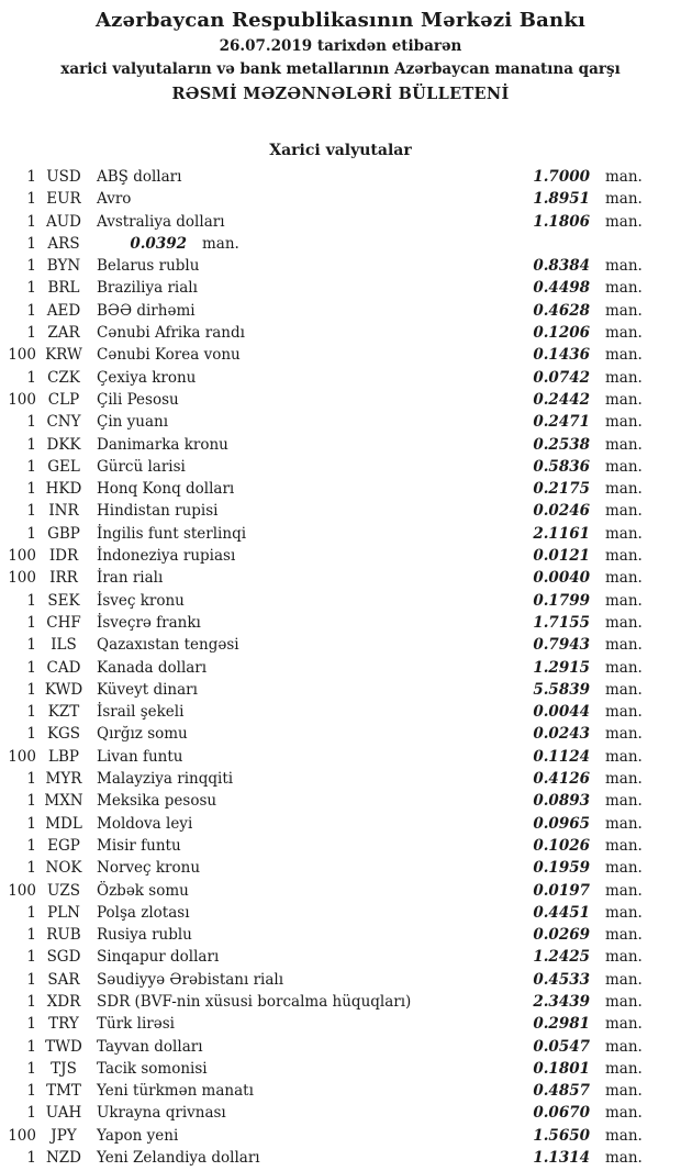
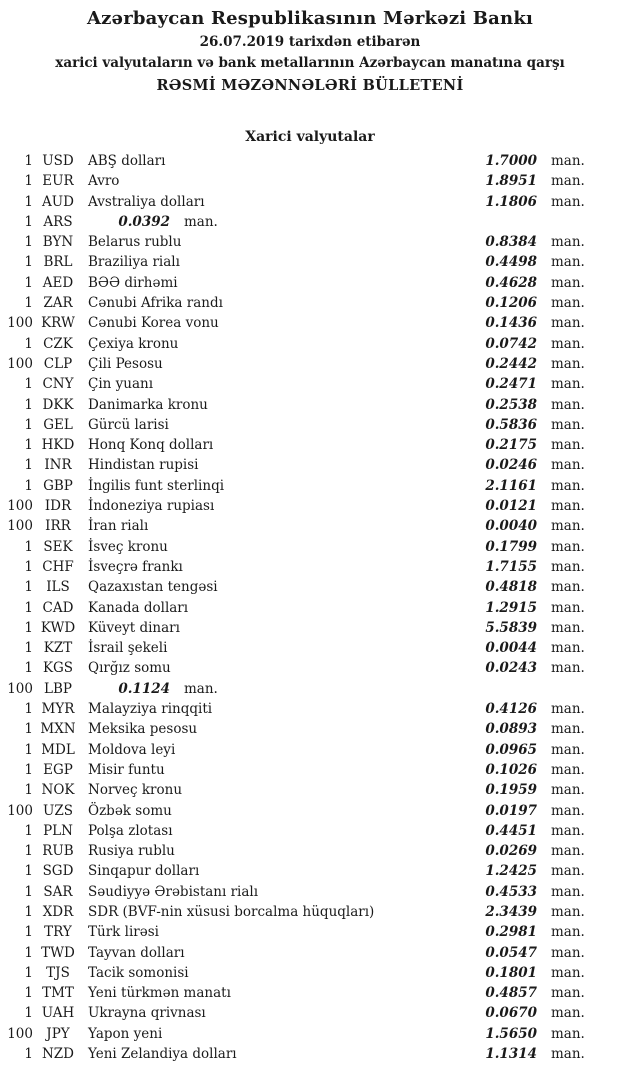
  Azərbaycan Respublikasının Mərkəzi Bankı
  26.07.2019 tarixdən etibarən
  xarici valyutaların və bank metallarının Azərbaycan manatına qarşı
  RƏSMİ MƏZƏNNƏLƏRİ BÜLLETENİ
  Xarici valyutalar
  1
  USD
  ABŞ dolları
  1.7000
  man.
  1
  EUR
  Avro
  1.8951
  man.
  1
  AUD
  Avstraliya dolları
  1.1806
  man.
  1
  ARS
  0.0392
  man.
  1
  BYN
  Belarus rublu
  0.8384
  man.
  1
  BRL
  Braziliya rialı
  0.4498
  man.
  1
  AED
  BƏƏ dirhəmi
  0.4628
  man.
  1
  ZAR
  Cənubi Afrika randı
  0.1206
  man.
  100
  KRW
  Cənubi Korea vonu
  0.1436
  man.
  1
  CZK
  Çexiya kronu
  0.0742
  man.
  100
  CLP
  Çili Pesosu
  0.2442
  man.
  1
  CNY
  Çin yuanı
  0.2471
  man.
  1
  DKK
  Danimarka kronu
  0.2538
  man.
  1
  GEL
  Gürcü larisi
  0.5836
  man.
  1
  HKD
  Honq Konq dolları
  0.2175
  man.
  1
  INR
  Hindistan rupisi
  0.0246
  man.
  1
  GBP
  İngilis funt sterlinqi
  2.1161
  man.
  100
  IDR
  İndoneziya rupiası
  0.0121
  man.
  100
  IRR
  İran rialı
  0.0040
  man.
  1
  SEK
  İsveç kronu
  0.1799
  man.
  1
  CHF
  İsveçrə frankı
  1.7155
  man.
  1
  ILS
  Qazaxıstan tengəsi
- 0.7943
+ 0.4818
  man.
  1
  CAD
  Kanada dolları
  1.2915
  man.
  1
  KWD
  Küveyt dinarı
  5.5839
  man.
  1
  KZT
  İsrail şekeli
  0.0044
  man.
  1
  KGS
  Qırğız somu
  0.0243
  man.
  100
  LBP
- Livan funtu
  0.1124
  man.
  1
  MYR
  Malayziya rinqqiti
  0.4126
  man.
  1
  MXN
  Meksika pesosu
  0.0893
  man.
  1
  MDL
  Moldova leyi
  0.0965
  man.
  1
  EGP
  Misir funtu
  0.1026
  man.
  1
  NOK
  Norveç kronu
  0.1959
  man.
  100
  UZS
  Özbək somu
  0.0197
  man.
  1
  PLN
  Polşa zlotası
  0.4451
  man.
  1
  RUB
  Rusiya rublu
  0.0269
  man.
  1
  SGD
  Sinqapur dolları
  1.2425
  man.
  1
  SAR
  Səudiyyə Ərəbistanı rialı
  0.4533
  man.
  1
  XDR
  SDR (BVF-nin xüsusi borcalma hüquqları)
  2.3439
  man.
  1
  TRY
  Türk lirəsi
  0.2981
  man.
  1
  TWD
  Tayvan dolları
  0.0547
  man.
  1
  TJS
  Tacik somonisi
  0.1801
  man.
  1
  TMT
  Yeni türkmən manatı
  0.4857
  man.
  1
  UAH
  Ukrayna qrivnası
  0.0670
  man.
  100
  JPY
  Yapon yeni
  1.5650
  man.
  1
  NZD
  Yeni Zelandiya dolları
  1.1314
  man.
